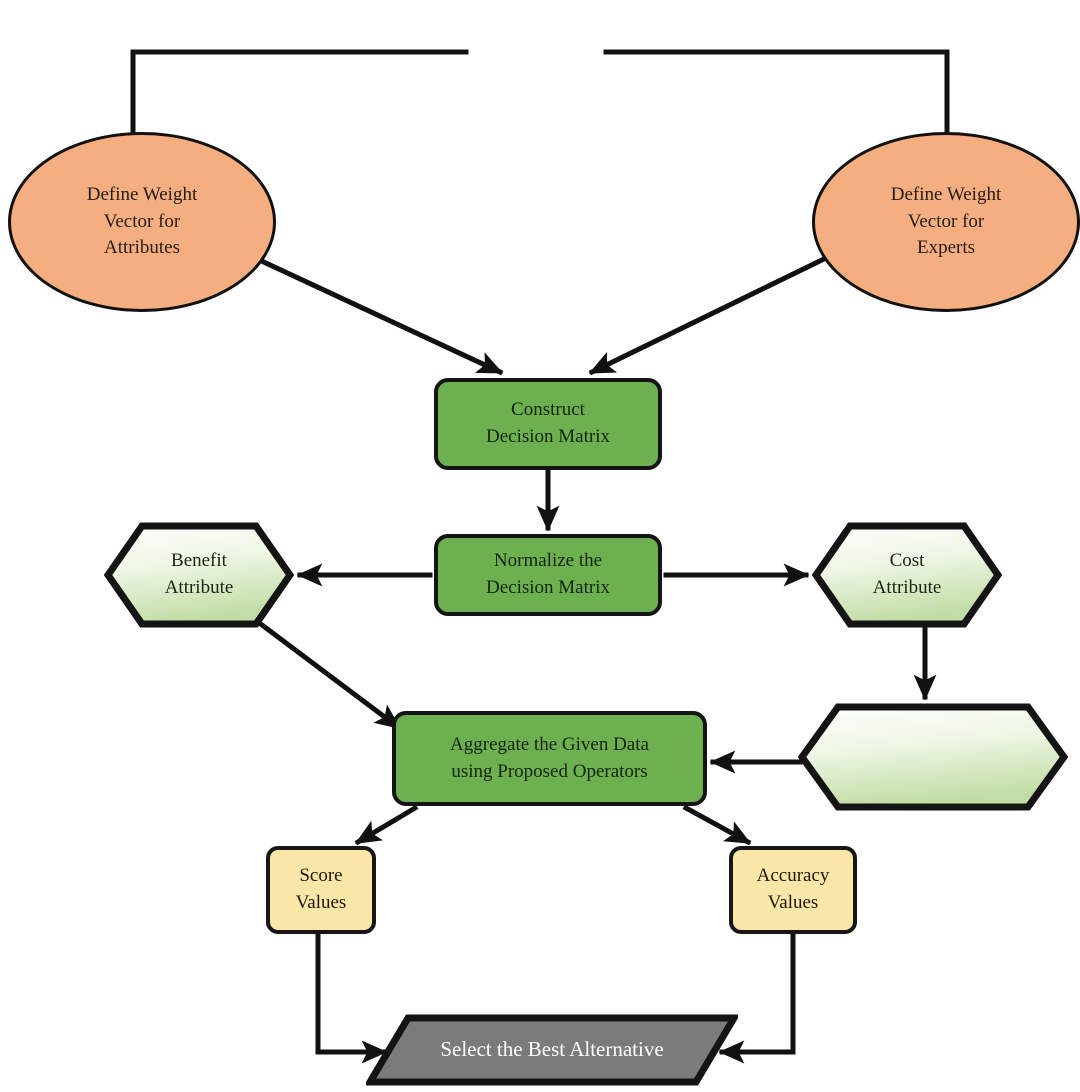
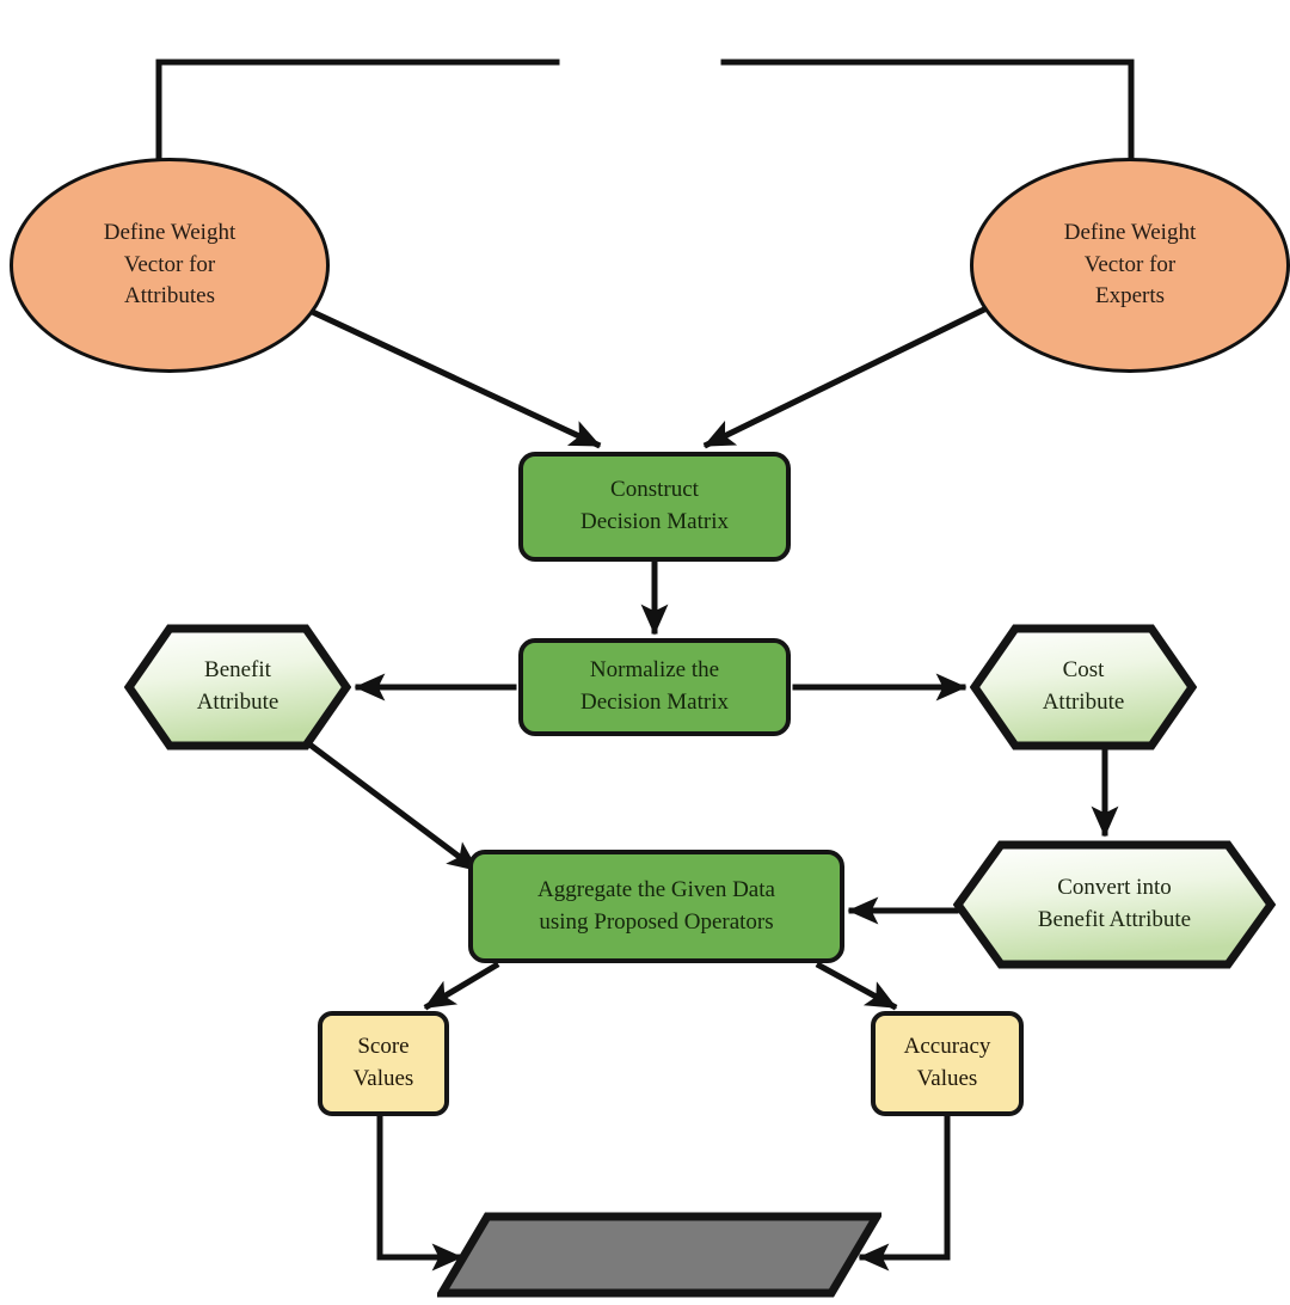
  Define Weight
  Vector for
  Attributes
  Define Weight
  Vector for
  Experts
  Construct
  Decision Matrix
  Normalize the
  Decision Matrix
  Benefit
  Attribute
  Cost
  Attribute
+ Convert into
+ Benefit Attribute
  Aggregate the Given Data
  using Proposed Operators
  Score
  Values
  Accuracy
  Values
- Select the Best Alternative
